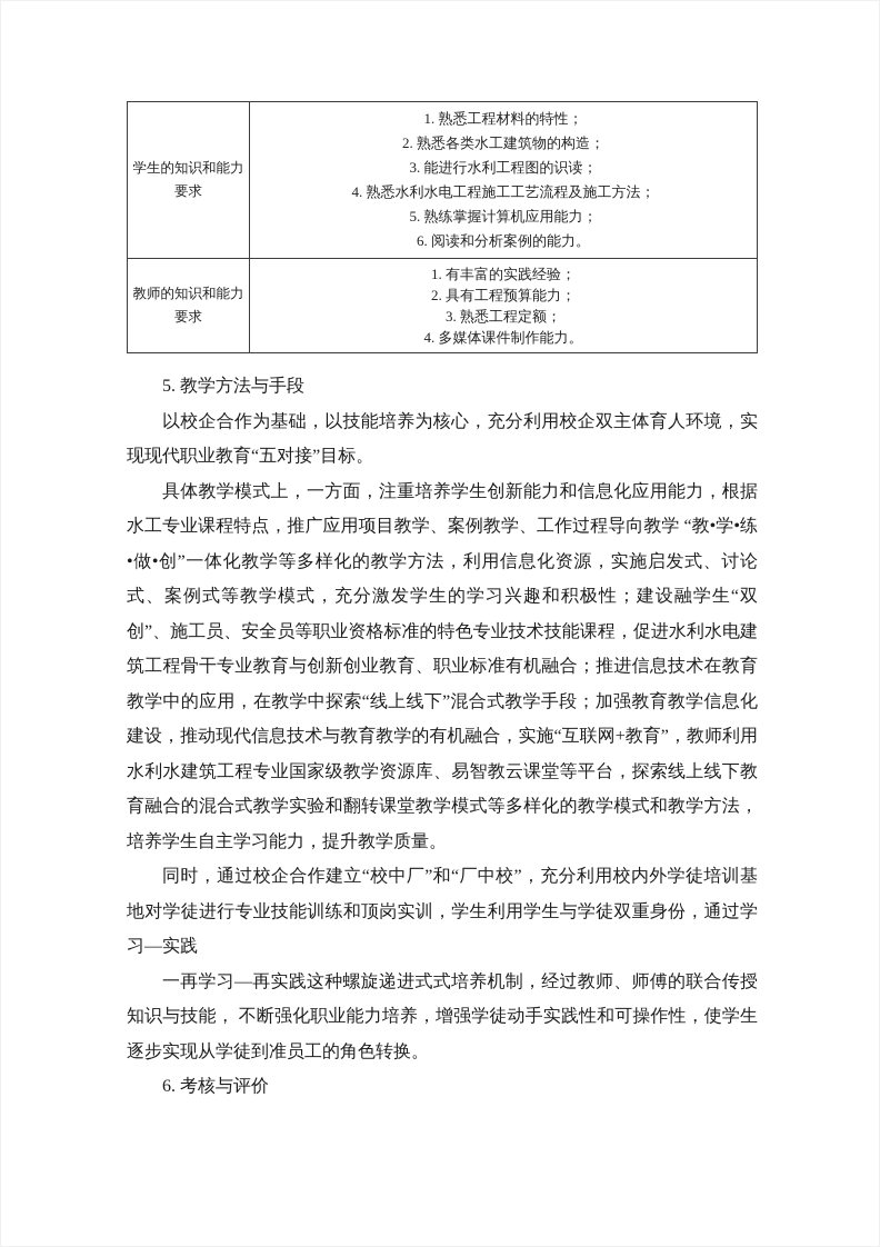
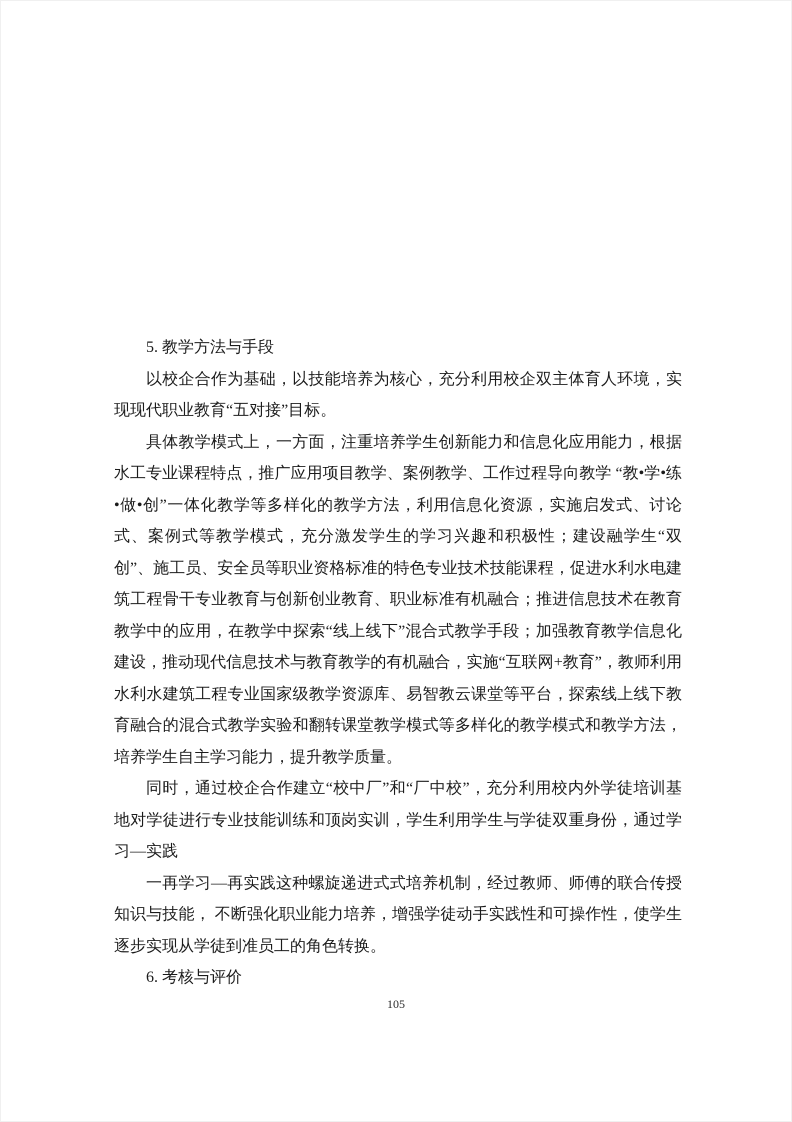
- 学生的知识和能力要求	1. 熟悉工程材料的特性； 2. 熟悉各类水工建筑物的构造； 3. 能进行水利工程图的识读； 4. 熟悉水利水电工程施工工艺流程及施工方法； 5. 熟练掌握计算机应用能力； 6. 阅读和分析案例的能力。
- 教师的知识和能力要求	1. 有丰富的实践经验； 2. 具有工程预算能力； 3. 熟悉工程定额； 4. 多媒体课件制作能力。
  5. 教学方法与手段
  以校企合作为基础，以技能培养为核心，充分利用校企双主体育人环境，实现现代职业教育“五对接”目标。
  具体教学模式上，一方面，注重培养学生创新能力和信息化应用能力，根据水工专业课程特点，推广应用项目教学、案例教学、工作过程导向教学 “教•学•练•做•创”一体化教学等多样化的教学方法，利用信息化资源，实施启发式、讨论式、案例式等教学模式，充分激发学生的学习兴趣和积极性；建设融学生“双创”、施工员、安全员等职业资格标准的特色专业技术技能课程，促进水利水电建筑工程骨干专业教育与创新创业教育、职业标准有机融合；推进信息技术在教育教学中的应用，在教学中探索“线上线下”混合式教学手段；加强教育教学信息化建设，推动现代信息技术与教育教学的有机融合，实施“互联网+教育”，教师利用水利水建筑工程专业国家级教学资源库、易智教云课堂等平台，探索线上线下教育融合的混合式教学实验和翻转课堂教学模式等多样化的教学模式和教学方法，培养学生自主学习能力，提升教学质量。
  同时，通过校企合作建立“校中厂”和“厂中校”，充分利用校内外学徒培训基地对学徒进行专业技能训练和顶岗实训，学生利用学生与学徒双重身份，通过学习—实践
  一再学习—再实践这种螺旋递进式式培养机制，经过教师、师傅的联合传授知识与技能， 不断强化职业能力培养，增强学徒动手实践性和可操作性，使学生逐步实现从学徒到准员工的角色转换。
  6. 考核与评价
+ 105
